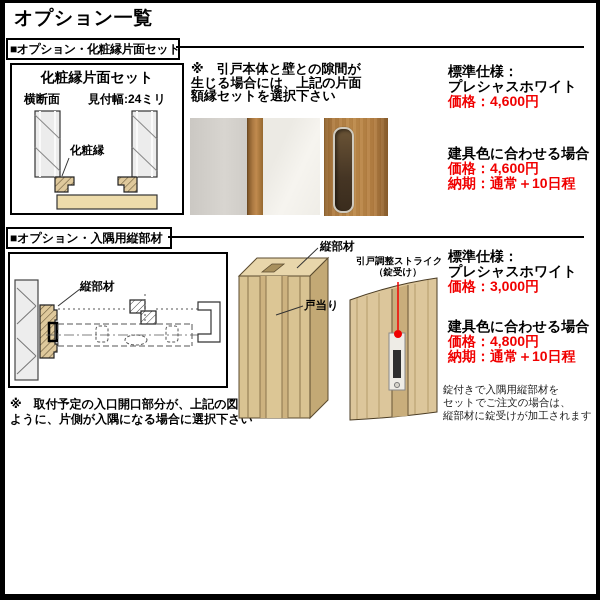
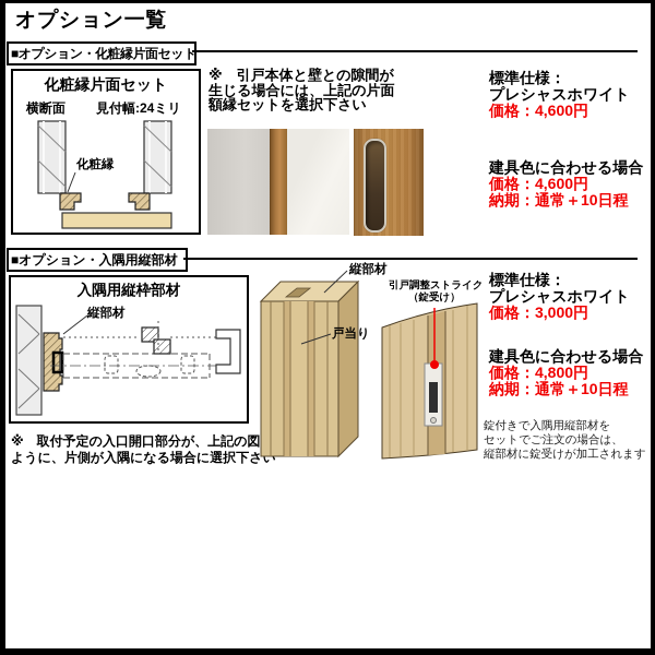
  オプション一覧
  ■オプション・化粧縁片面セット
  化粧縁片面セット
  横断面
  見付幅:24ミリ
  化粧縁
  ※ 引戸本体と壁との隙間が
  生じる場合には、上記の片面
  額縁セットを選択下さい
  標準仕様：
  プレシャスホワイト
  価格：4,600円
  建具色に合わせる場合
  価格：4,600円
  納期：通常＋10日程
  ■オプション・入隅用縦部材
+ 入隅用縦枠部材
  縦部材
  ※ 取付予定の入口開口部分が、上記の図
  ように、片側が入隅になる場合に選択下さい
  縦部材
  戸当り
  引戸調整ストライク
  （錠受け）
  標準仕様：
  プレシャスホワイト
  価格：3,000円
  建具色に合わせる場合
  価格：4,800円
  納期：通常＋10日程
  錠付きで入隅用縦部材を
  セットでご注文の場合は、
  縦部材に錠受けが加工されます
